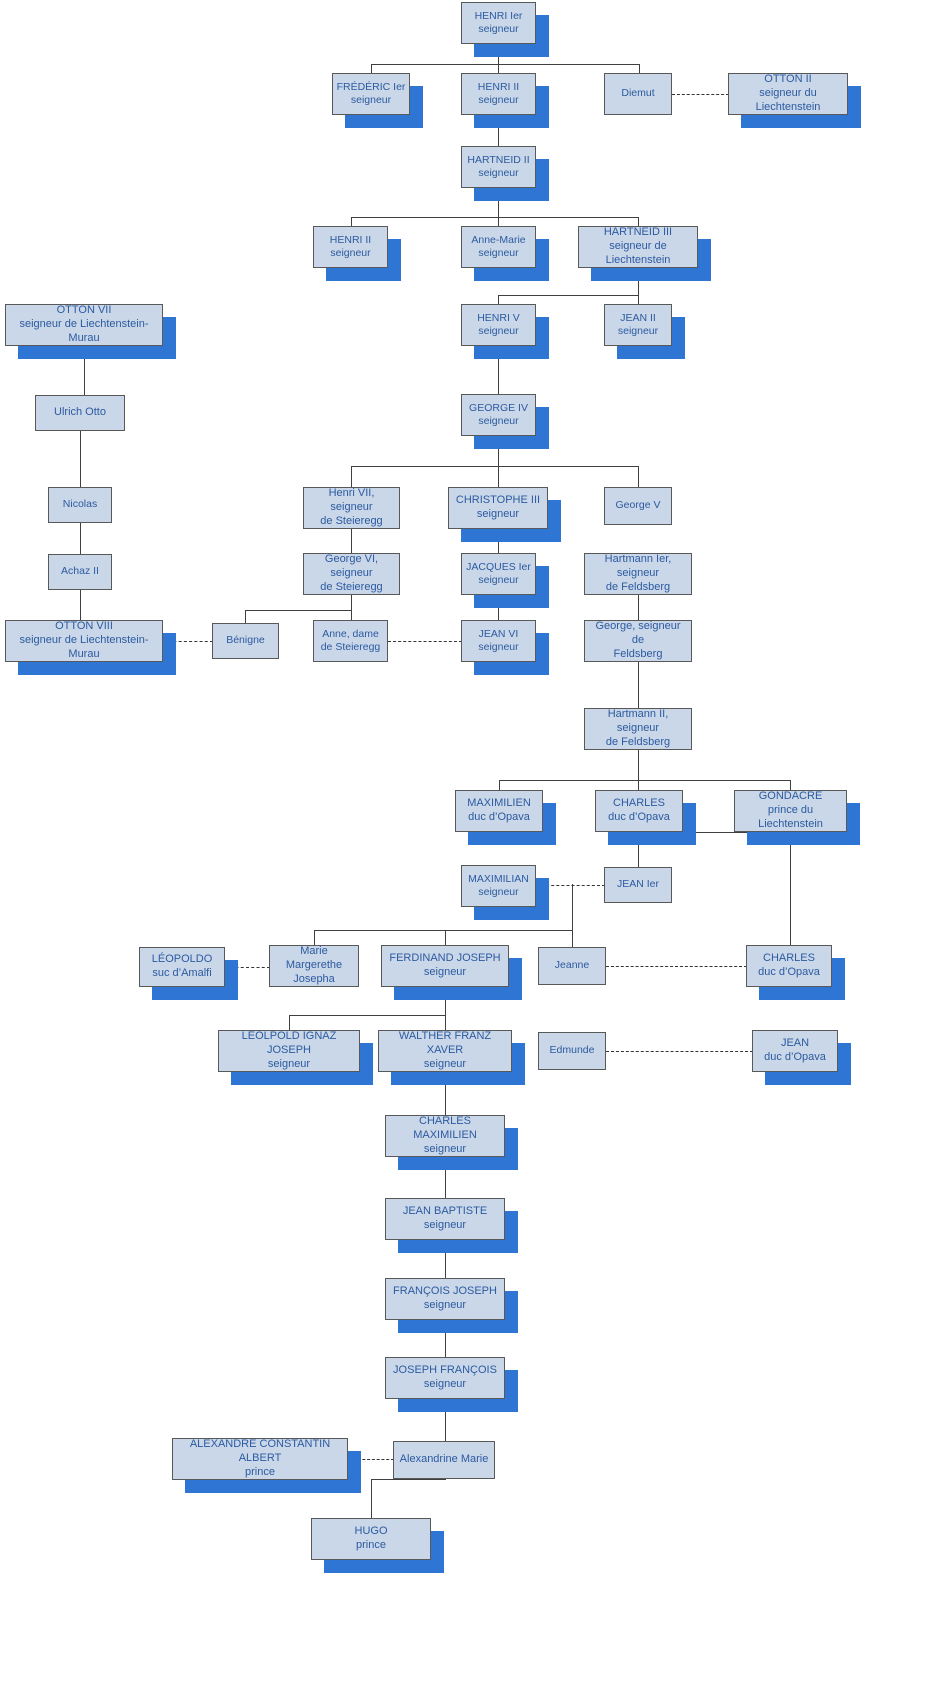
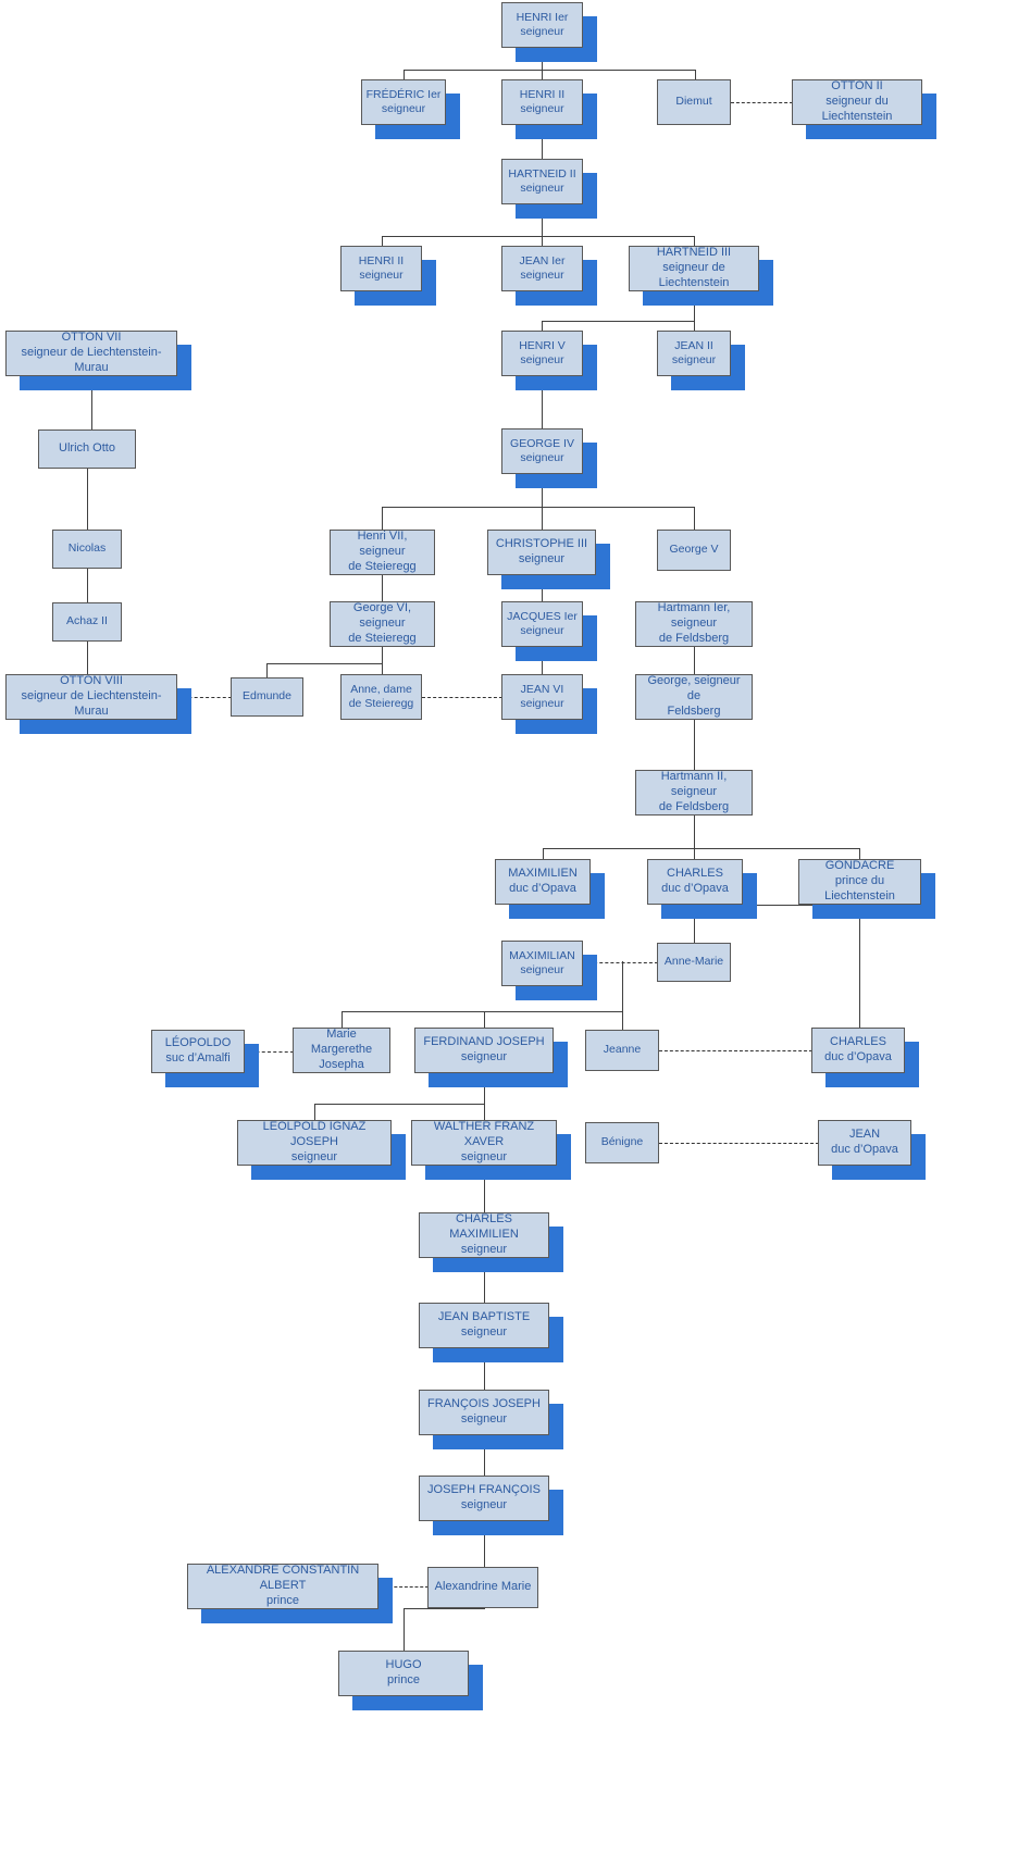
  HENRI Ier
  seigneur
  FRÉDÉRIC Ier
  seigneur
  HENRI II
  seigneur
  Diemut
  OTTON II
  seigneur du Liechtenstein
  HARTNEID II
  seigneur
  HENRI II
  seigneur
- Anne-Marie
+ JEAN Ier
  seigneur
  HARTNEID III
  seigneur de Liechtenstein
  OTTON VII
  seigneur de Liechtenstein-Murau
  HENRI V
  seigneur
  JEAN II
  seigneur
  Ulrich Otto
  GEORGE IV
  seigneur
  Nicolas
  Henri VII, seigneur
  de Steieregg
  CHRISTOPHE III
  seigneur
  George V
  Achaz II
  George VI, seigneur
  de Steieregg
  JACQUES Ier
  seigneur
  Hartmann Ier, seigneur
  de Feldsberg
  OTTON VIII
  seigneur de Liechtenstein-Murau
- Bénigne
+ Edmunde
  Anne, dame
  de Steieregg
  JEAN VI
  seigneur
  George, seigneur de
  Feldsberg
  Hartmann II, seigneur
  de Feldsberg
  MAXIMILIEN
  duc d’Opava
  CHARLES
  duc d’Opava
  GONDACRE
  prince du Liechtenstein
  MAXIMILIAN
  seigneur
- JEAN Ier
+ Anne-Marie
  LÉOPOLDO
  suc d’Amalfi
  Marie Margerethe
  Josepha
  FERDINAND JOSEPH
  seigneur
  Jeanne
  CHARLES
  duc d’Opava
  LEOLPOLD IGNAZ JOSEPH
  seigneur
  WALTHER FRANZ XAVER
  seigneur
- Edmunde
+ Bénigne
  JEAN
  duc d’Opava
  CHARLES MAXIMILIEN
  seigneur
  JEAN BAPTISTE
  seigneur
  FRANÇOIS JOSEPH
  seigneur
  JOSEPH FRANÇOIS
  seigneur
  ALEXANDRE CONSTANTIN ALBERT
  prince
  Alexandrine Marie
  HUGO
  prince
